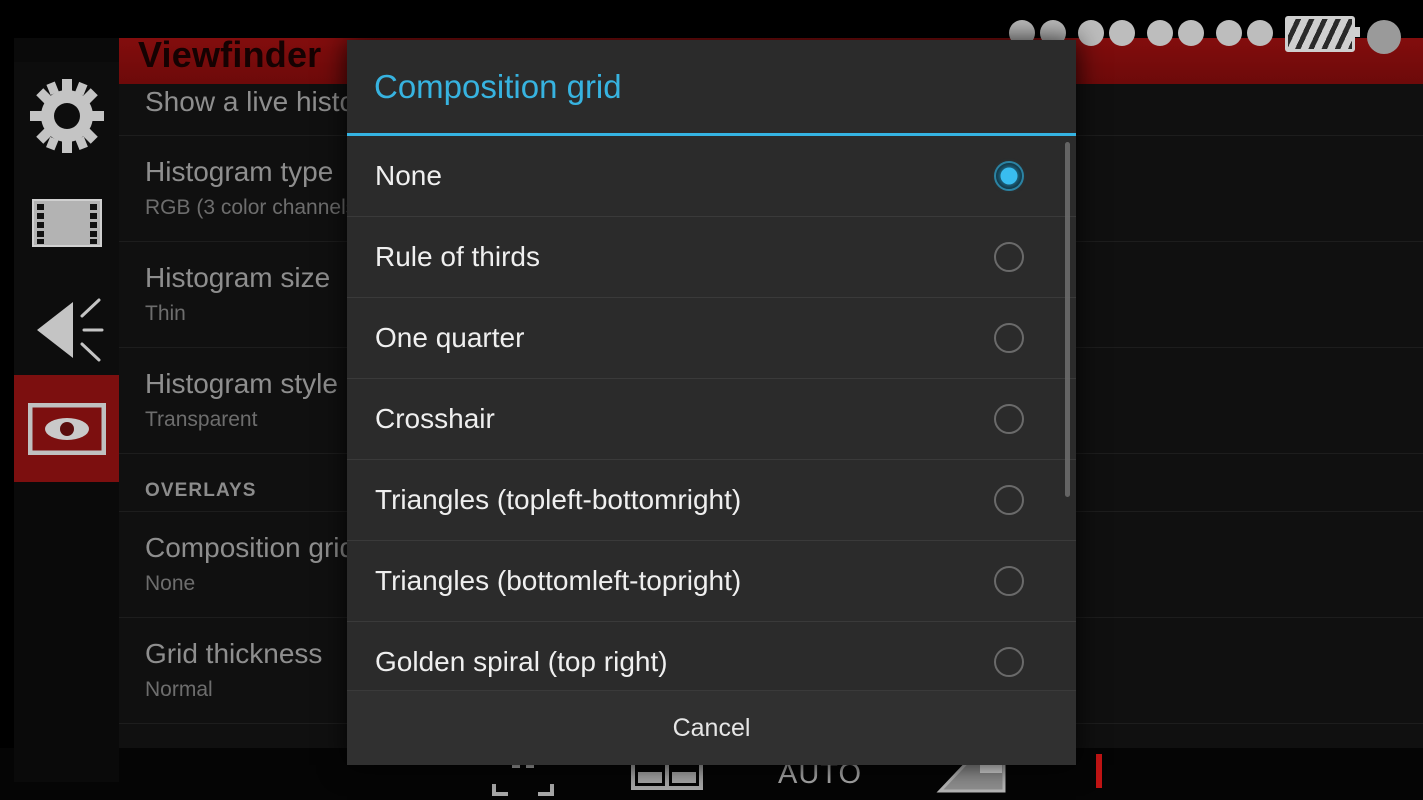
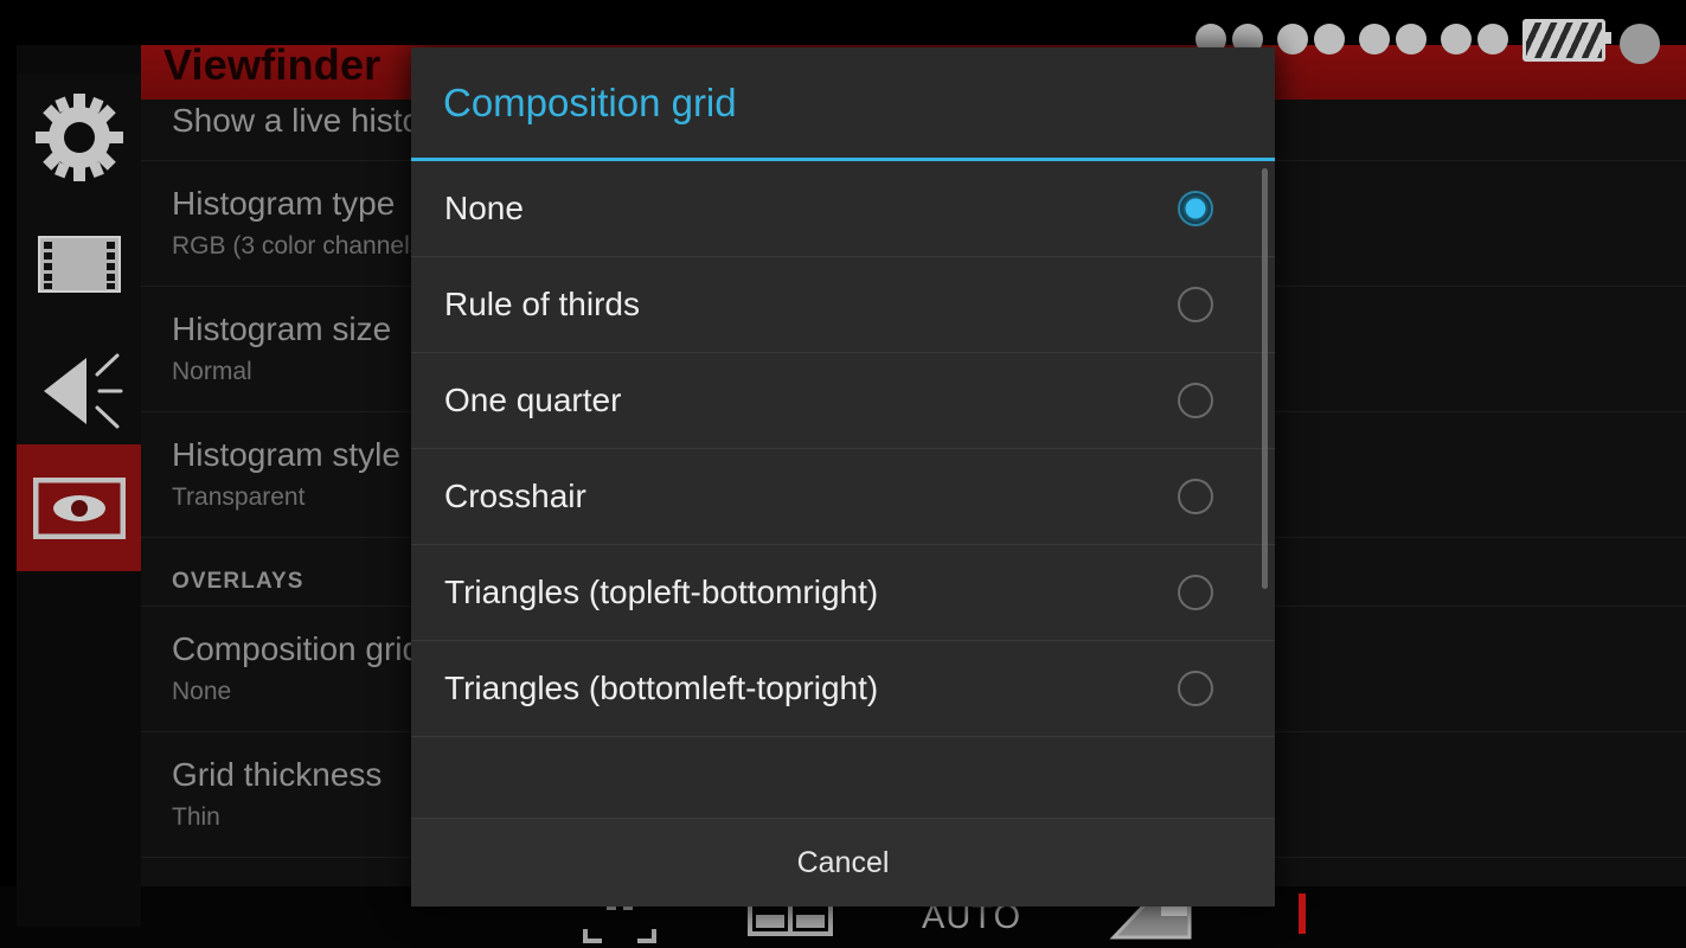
  Viewfinder
  Show a live hist
  Histogram type
  RGB (3 color channel
  Histogram size
- Thin
+ Normal
  Histogram style
  Transparent
  OVERLAYS
  Composition gri
  None
  Grid thickness
- Normal
+ Thin
  AUTO
  Composition grid
  None
  Rule of thirds
  One quarter
  Crosshair
  Triangles (topleft-bottomright)
  Triangles (bottomleft-topright)
- Golden spiral (top right)
  Cancel
